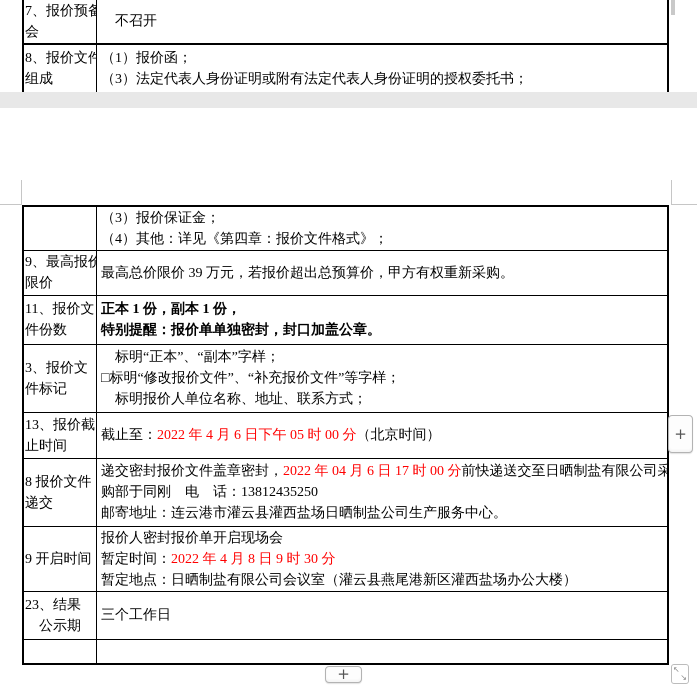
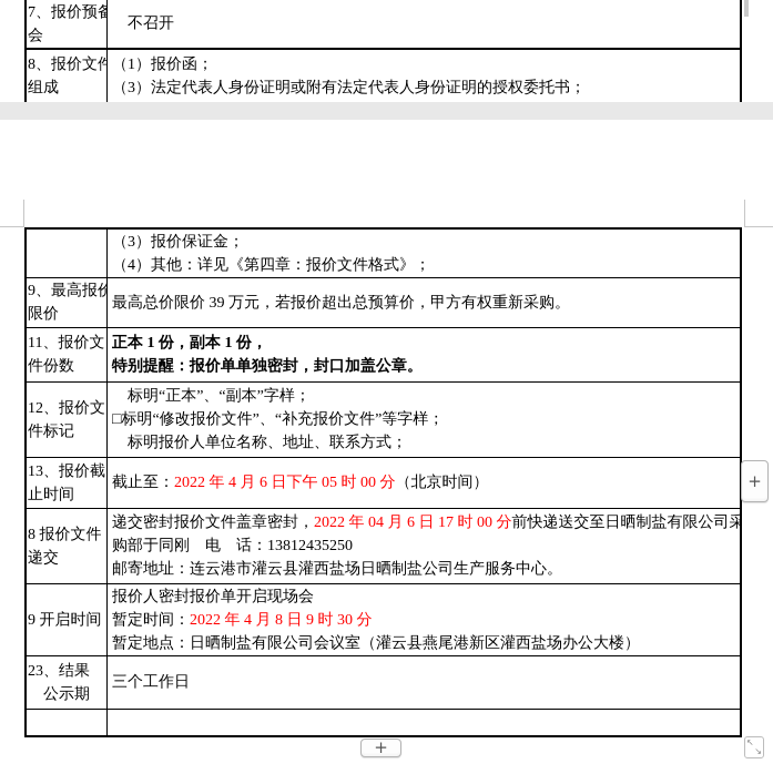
  7、报价预备
  会
  不召开
  8、报价文件
  组成
  （1）报价函；
  （3）法定代表人身份证明或附有法定代表人身份证明的授权委托书；
  （3）报价保证金；
  （4）其他：详见《第四章：报价文件格式》；
  9、最高报价
  限价
  最高总价限价 39 万元，若报价超出总预算价，甲方有权重新采购。
  11、报价文
  件份数
  正本 1 份，副本 1 份，
  特别提醒：报价单单独密封，封口加盖公章。
- 3、报价文
+ 12、报价文
  件标记
  标明“正本”、“副本”字样；
  □标明“修改报价文件”、“补充报价文件”等字样；
  标明报价人单位名称、地址、联系方式；
  13、报价截
  止时间
  截止至：2022 年 4 月 6 日下午 05 时 00 分（北京时间）
  8 报价文件
  递交
  递交密封报价文件盖章密封，2022 年 04 月 6 日 17 时 00 分前快递送交至日晒制盐有限公司采
  购部于同刚 电 话：13812435250
  邮寄地址：连云港市灌云县灌西盐场日晒制盐公司生产服务中心。
  9 开启时间
  报价人密封报价单开启现场会
  暂定时间：2022 年 4 月 8 日 9 时 30 分
  暂定地点：日晒制盐有限公司会议室（灌云县燕尾港新区灌西盐场办公大楼）
  23、结果
  公示期
  三个工作日
  +
  +
  ↖
  ↘
